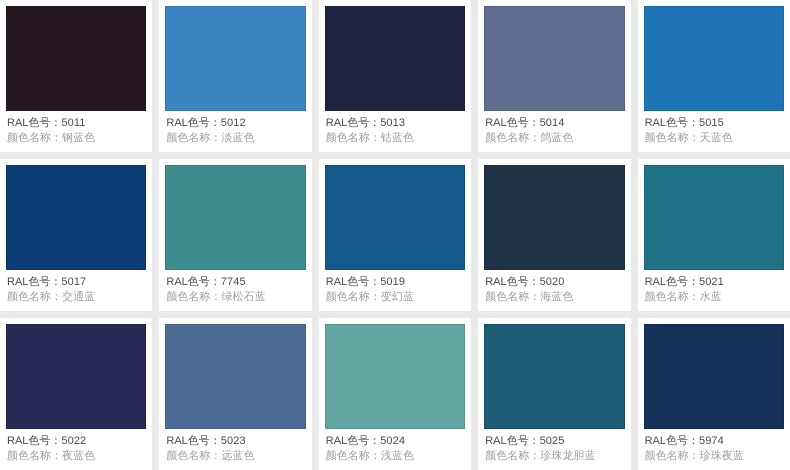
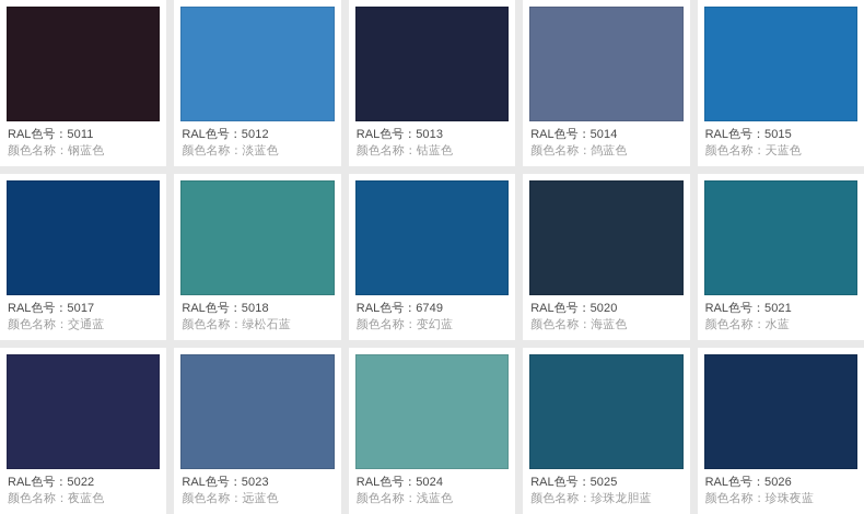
  RAL色号：5011
  颜色名称：钢蓝色
  RAL色号：5012
  颜色名称：淡蓝色
  RAL色号：5013
  颜色名称：钴蓝色
  RAL色号：5014
  颜色名称：鸽蓝色
  RAL色号：5015
  颜色名称：天蓝色
  RAL色号：5017
  颜色名称：交通蓝
- RAL色号：7745
+ RAL色号：5018
  颜色名称：绿松石蓝
- RAL色号：5019
+ RAL色号：6749
  颜色名称：变幻蓝
  RAL色号：5020
  颜色名称：海蓝色
  RAL色号：5021
  颜色名称：水蓝
  RAL色号：5022
  颜色名称：夜蓝色
  RAL色号：5023
  颜色名称：远蓝色
  RAL色号：5024
  颜色名称：浅蓝色
  RAL色号：5025
  颜色名称：珍珠龙胆蓝
- RAL色号：5974
+ RAL色号：5026
  颜色名称：珍珠夜蓝
